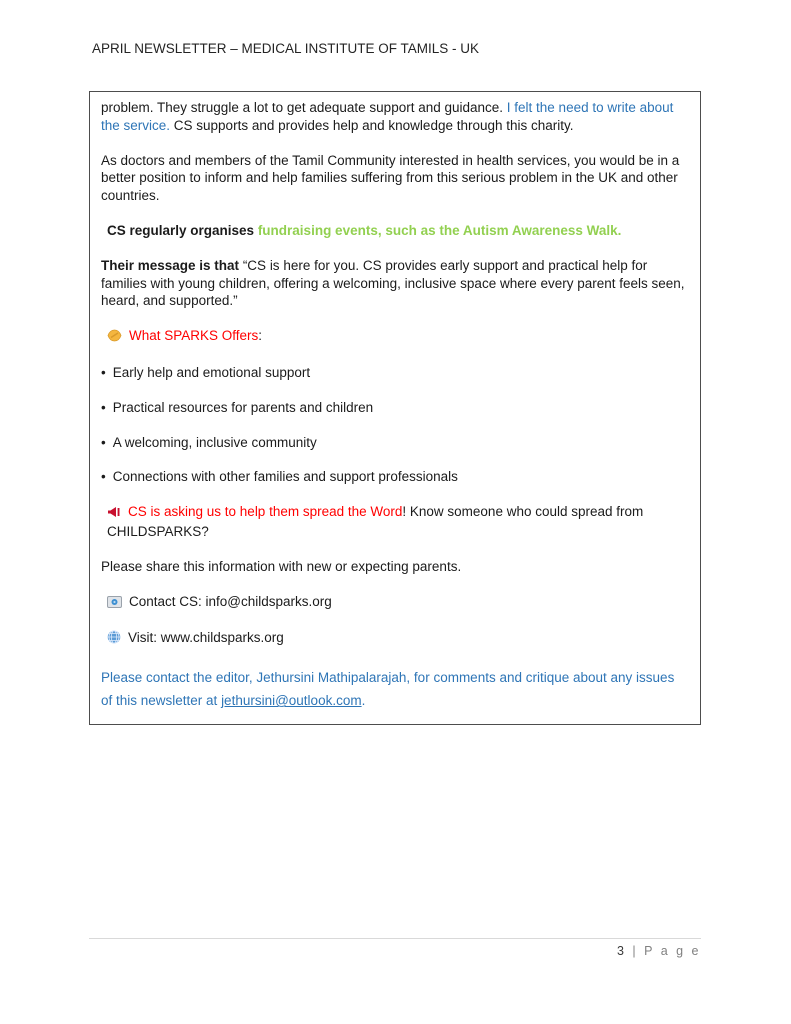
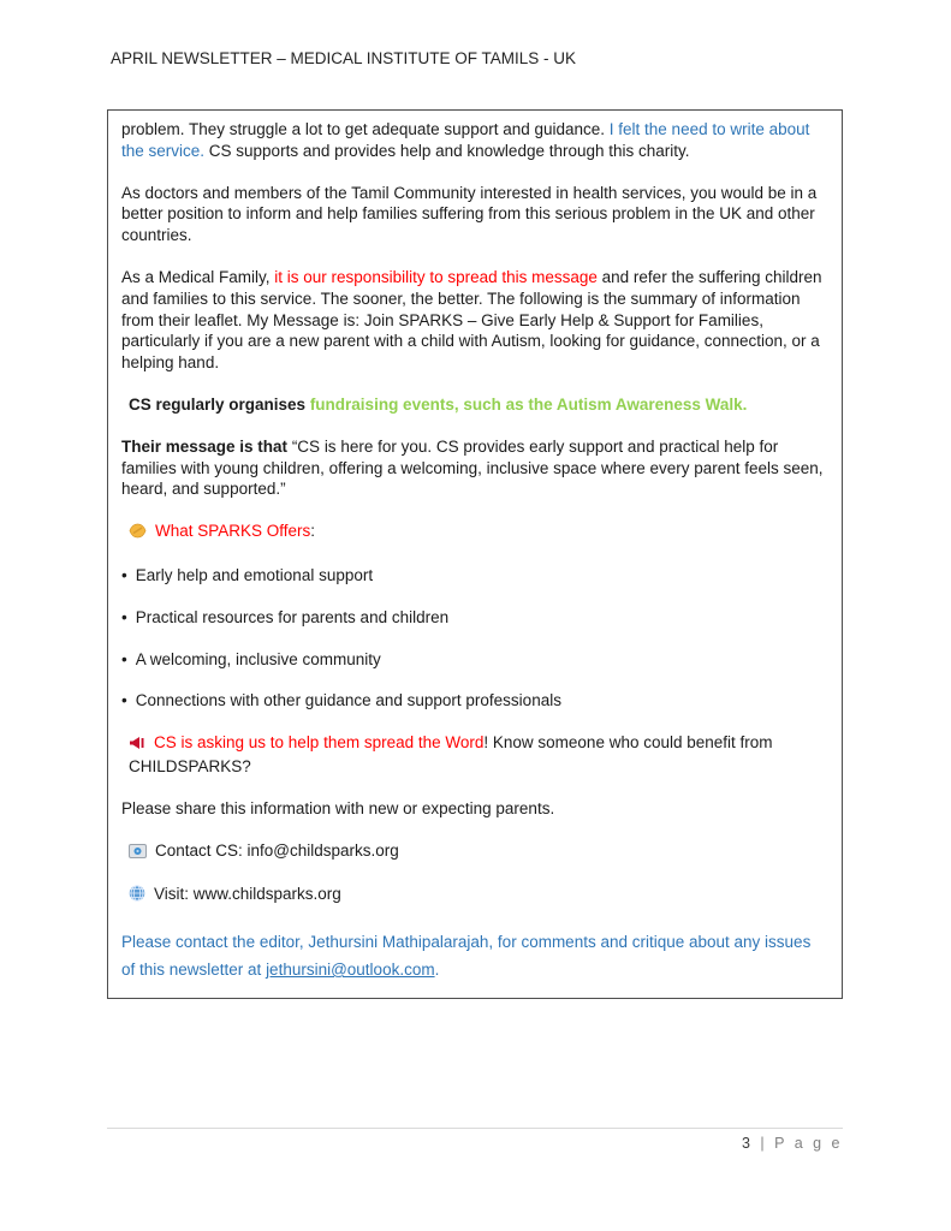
  APRIL NEWSLETTER – MEDICAL INSTITUTE OF TAMILS - UK
  problem. They struggle a lot to get adequate support and guidance. I felt the need to write about the service. CS supports and provides help and knowledge through this charity.
  As doctors and members of the Tamil Community interested in health services, you would be in a better position to inform and help families suffering from this serious problem in the UK and other countries.
+ As a Medical Family, it is our responsibility to spread this message and refer the suffering children and families to this service. The sooner, the better. The following is the summary of information from their leaflet. My Message is: Join SPARKS – Give Early Help & Support for Families, particularly if you are a new parent with a child with Autism, looking for guidance, connection, or a helping hand.
  CS regularly organises fundraising events, such as the Autism Awareness Walk.
  Their message is that “CS is here for you. CS provides early support and practical help for families with young children, offering a welcoming, inclusive space where every parent feels seen, heard, and supported.”
  What SPARKS Offers:
  • Early help and emotional support
  • Practical resources for parents and children
  • A welcoming, inclusive community
- • Connections with other families and support professionals
+ • Connections with other guidance and support professionals
- CS is asking us to help them spread the Word! Know someone who could spread from CHILDSPARKS?
+ CS is asking us to help them spread the Word! Know someone who could benefit from CHILDSPARKS?
  Please share this information with new or expecting parents.
  Contact CS: info@childsparks.org
  Visit: www.childsparks.org
  Please contact the editor, Jethursini Mathipalarajah, for comments and critique about any issues of this newsletter at jethursini@outlook.com.
  3 | P a g e
